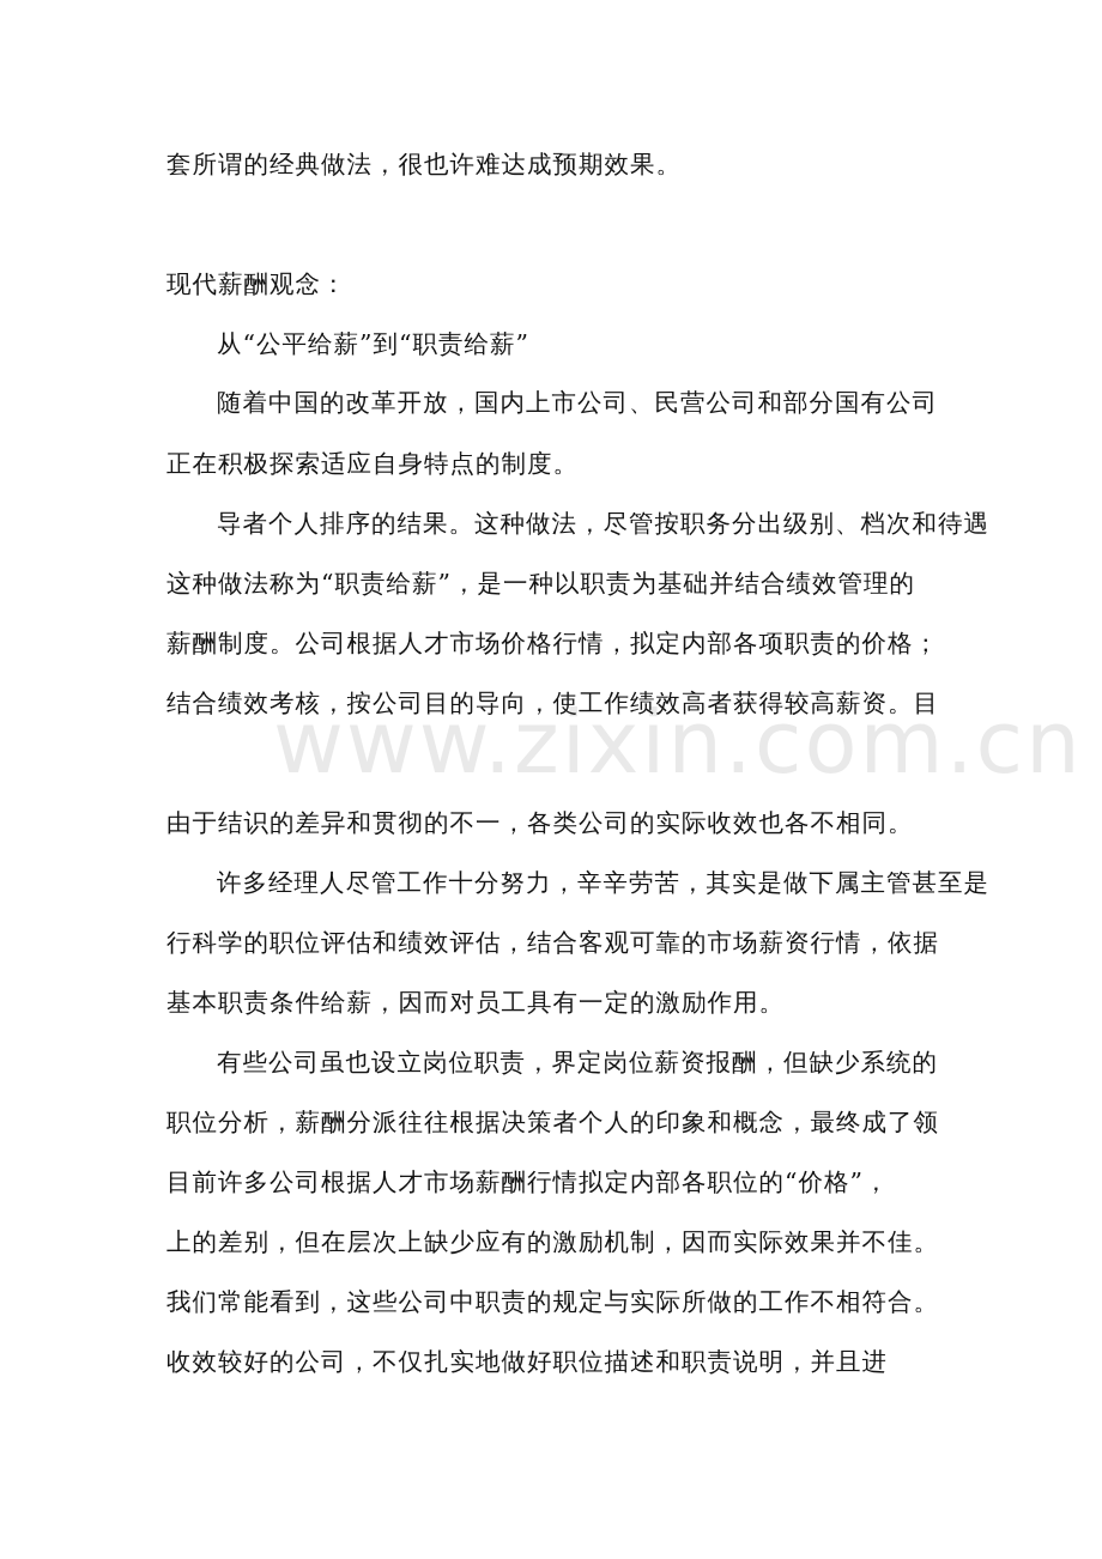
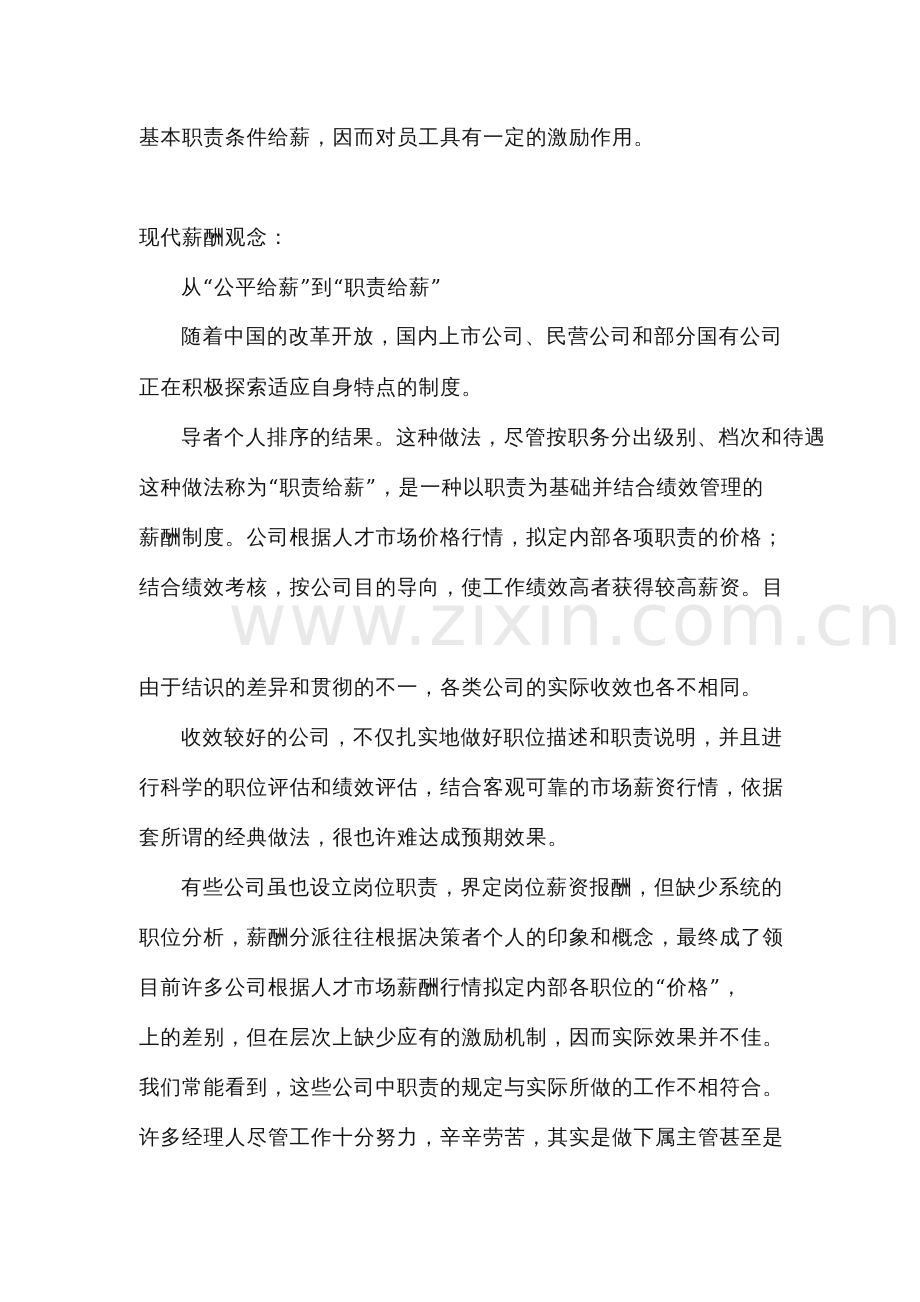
  www.zixin.com.cn
- 套所谓的经典做法，很也许难达成预期效果。
+ 基本职责条件给薪，因而对员工具有一定的激励作用。
  现代薪酬观念：
  从“公平给薪”到“职责给薪”
  随着中国的改革开放，国内上市公司、民营公司和部分国有公司
  正在积极探索适应自身特点的制度。
  导者个人排序的结果。这种做法，尽管按职务分出级别、档次和待遇
  这种做法称为“职责给薪”，是一种以职责为基础并结合绩效管理的
  薪酬制度。公司根据人才市场价格行情，拟定内部各项职责的价格；
  结合绩效考核，按公司目的导向，使工作绩效高者获得较高薪资。目
  由于结识的差异和贯彻的不一，各类公司的实际收效也各不相同。
- 许多经理人尽管工作十分努力，辛辛劳苦，其实是做下属主管甚至是
+ 收效较好的公司，不仅扎实地做好职位描述和职责说明，并且进
  行科学的职位评估和绩效评估，结合客观可靠的市场薪资行情，依据
- 基本职责条件给薪，因而对员工具有一定的激励作用。
+ 套所谓的经典做法，很也许难达成预期效果。
  有些公司虽也设立岗位职责，界定岗位薪资报酬，但缺少系统的
  职位分析，薪酬分派往往根据决策者个人的印象和概念，最终成了领
  目前许多公司根据人才市场薪酬行情拟定内部各职位的“价格”，
  上的差别，但在层次上缺少应有的激励机制，因而实际效果并不佳。
  我们常能看到，这些公司中职责的规定与实际所做的工作不相符合。
- 收效较好的公司，不仅扎实地做好职位描述和职责说明，并且进
+ 许多经理人尽管工作十分努力，辛辛劳苦，其实是做下属主管甚至是
